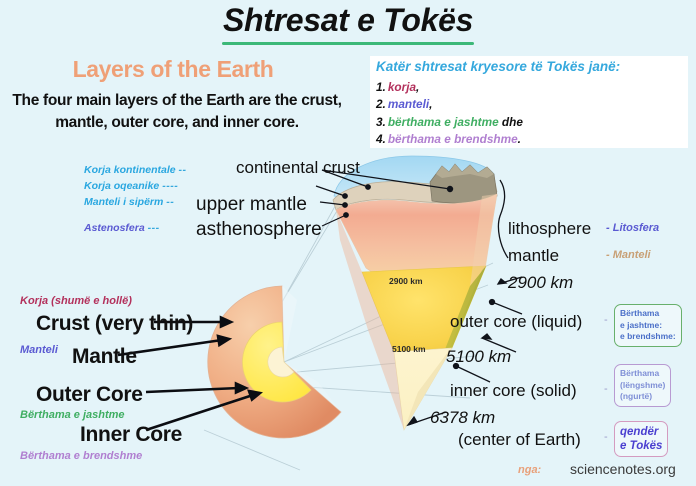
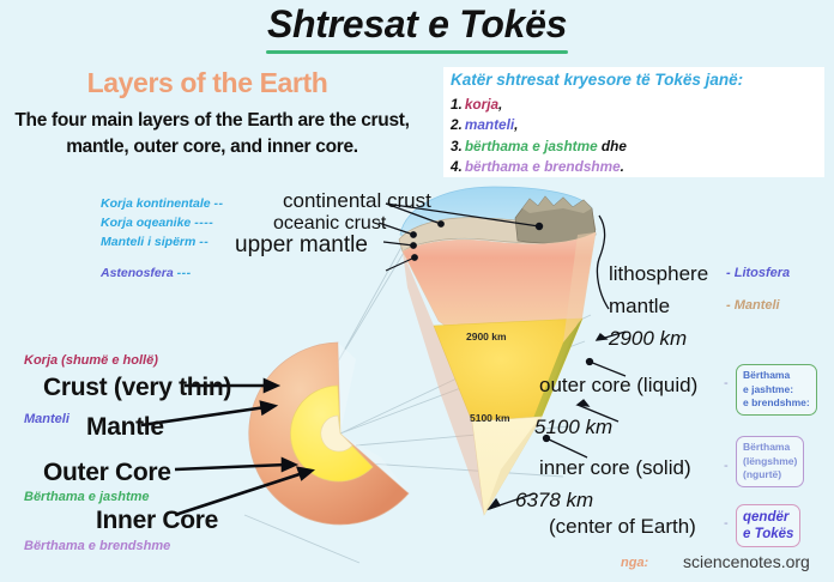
  Shtresat e Tokës
  Layers of the Earth
  The four main layers of the Earth are the crust, mantle, outer core, and inner core.
  Katër shtresat kryesore të Tokës janë:
  1. korja,
  2. manteli,
  3. bërthama e jashtme dhe
  4. bërthama e brendshme.
  Korja kontinentale --
  Korja oqeanike ----
  Manteli i sipërm --
  Astenosfera ---
  continental crust
+ oceanic crust
  upper mantle
- asthenosphere
  lithosphere
  mantle
  2900 km
  outer core (liquid)
  5100 km
  inner core (solid)
  6378 km
  (center of Earth)
  - Litosfera
  - Manteli
  -
  -
  -
  Bërthama
  e jashtme:
  e brendshme:
  Bërthama
  (lëngshme)
  (ngurtë)
  qendër
  e Tokës
  2900 km
  5100 km
  Crust (very thin)
  Mantle
  Outer Core
  Inner Core
  Korja (shumë e hollë)
  Manteli
  Bërthama e jashtme
  Bërthama e brendshme
  nga:
  sciencenotes.org
